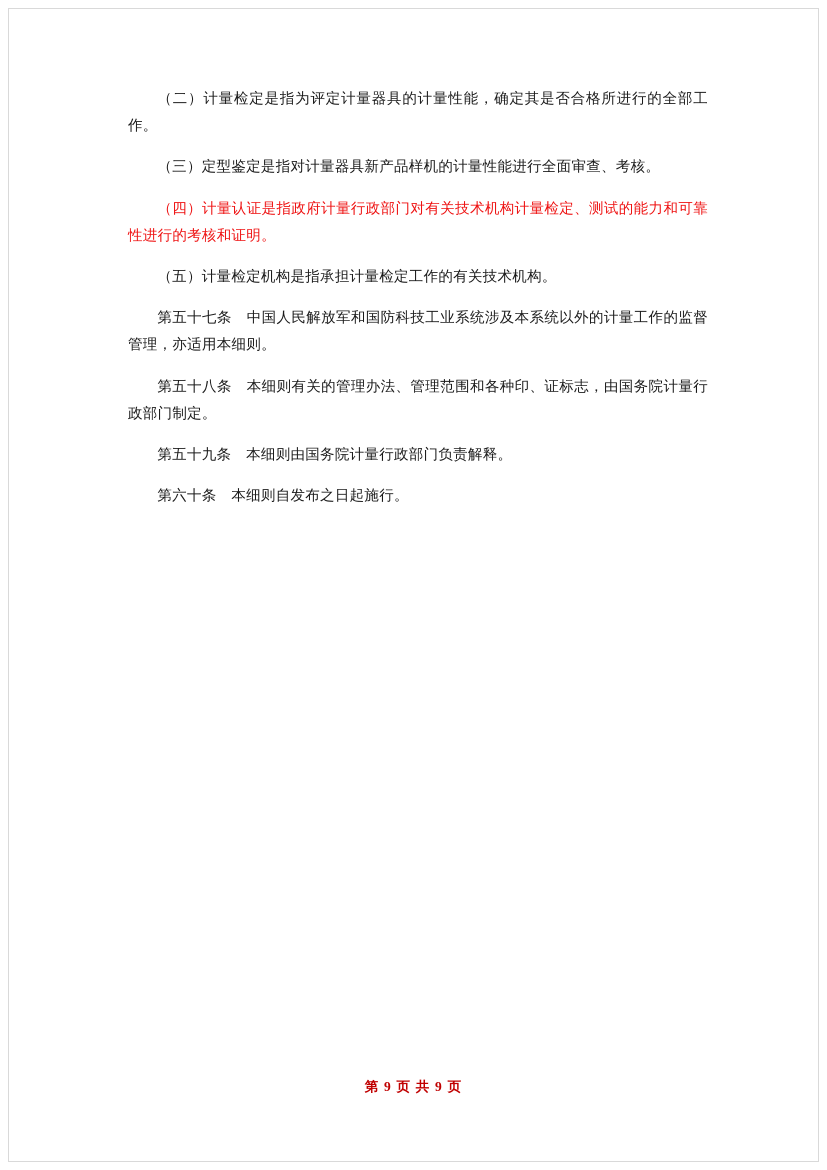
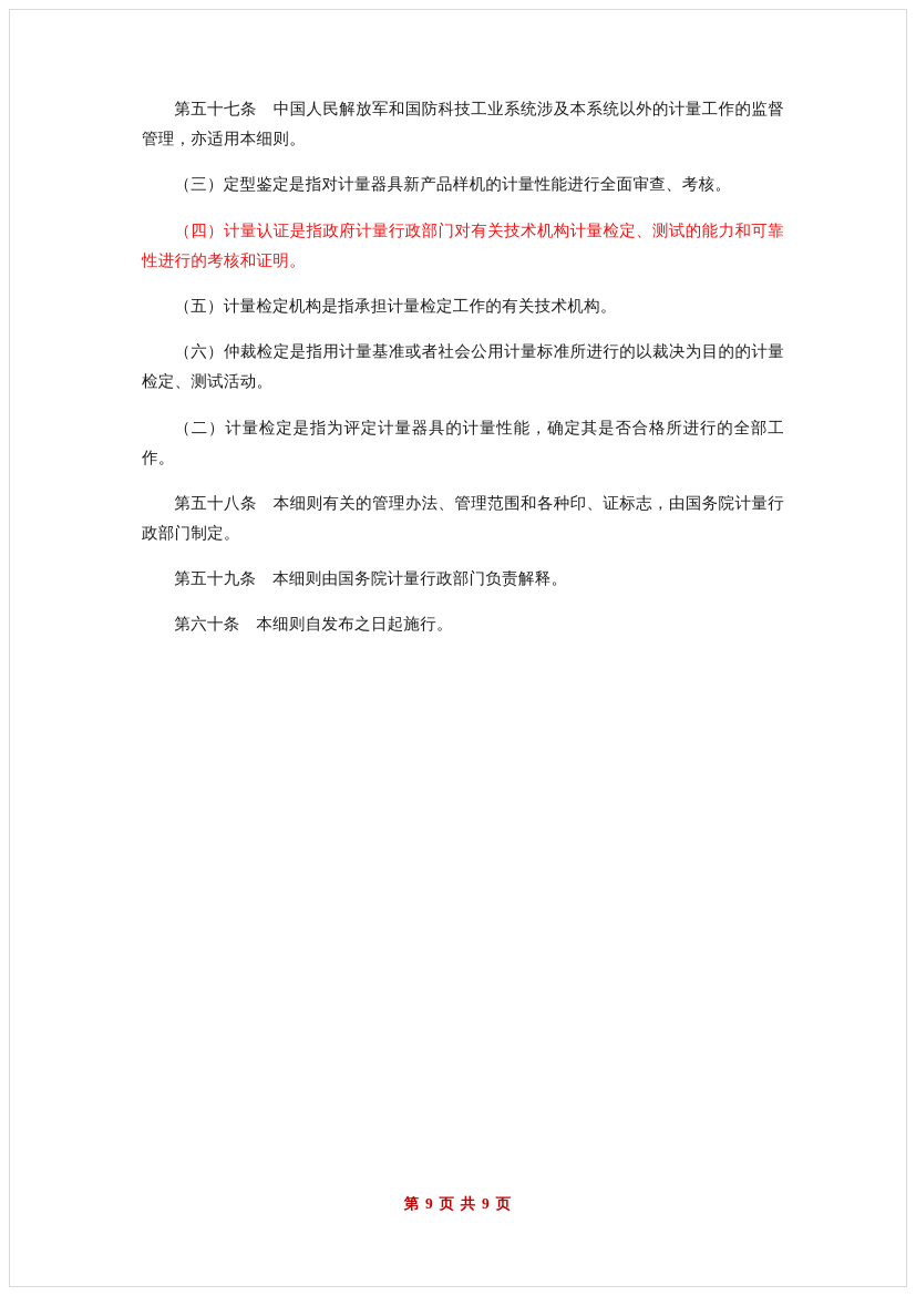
- （二）计量检定是指为评定计量器具的计量性能，确定其是否合格所进行的全部工作。
+ 第五十七条 中国人民解放军和国防科技工业系统涉及本系统以外的计量工作的监督管理，亦适用本细则。
  （三）定型鉴定是指对计量器具新产品样机的计量性能进行全面审查、考核。
  （四）计量认证是指政府计量行政部门对有关技术机构计量检定、测试的能力和可靠性进行的考核和证明。
  （五）计量检定机构是指承担计量检定工作的有关技术机构。
+ （六）仲裁检定是指用计量基准或者社会公用计量标准所进行的以裁决为目的的计量检定、测试活动。
- 第五十七条 中国人民解放军和国防科技工业系统涉及本系统以外的计量工作的监督管理，亦适用本细则。
+ （二）计量检定是指为评定计量器具的计量性能，确定其是否合格所进行的全部工作。
  第五十八条 本细则有关的管理办法、管理范围和各种印、证标志，由国务院计量行政部门制定。
  第五十九条 本细则由国务院计量行政部门负责解释。
  第六十条 本细则自发布之日起施行。
  第 9 页 共 9 页
